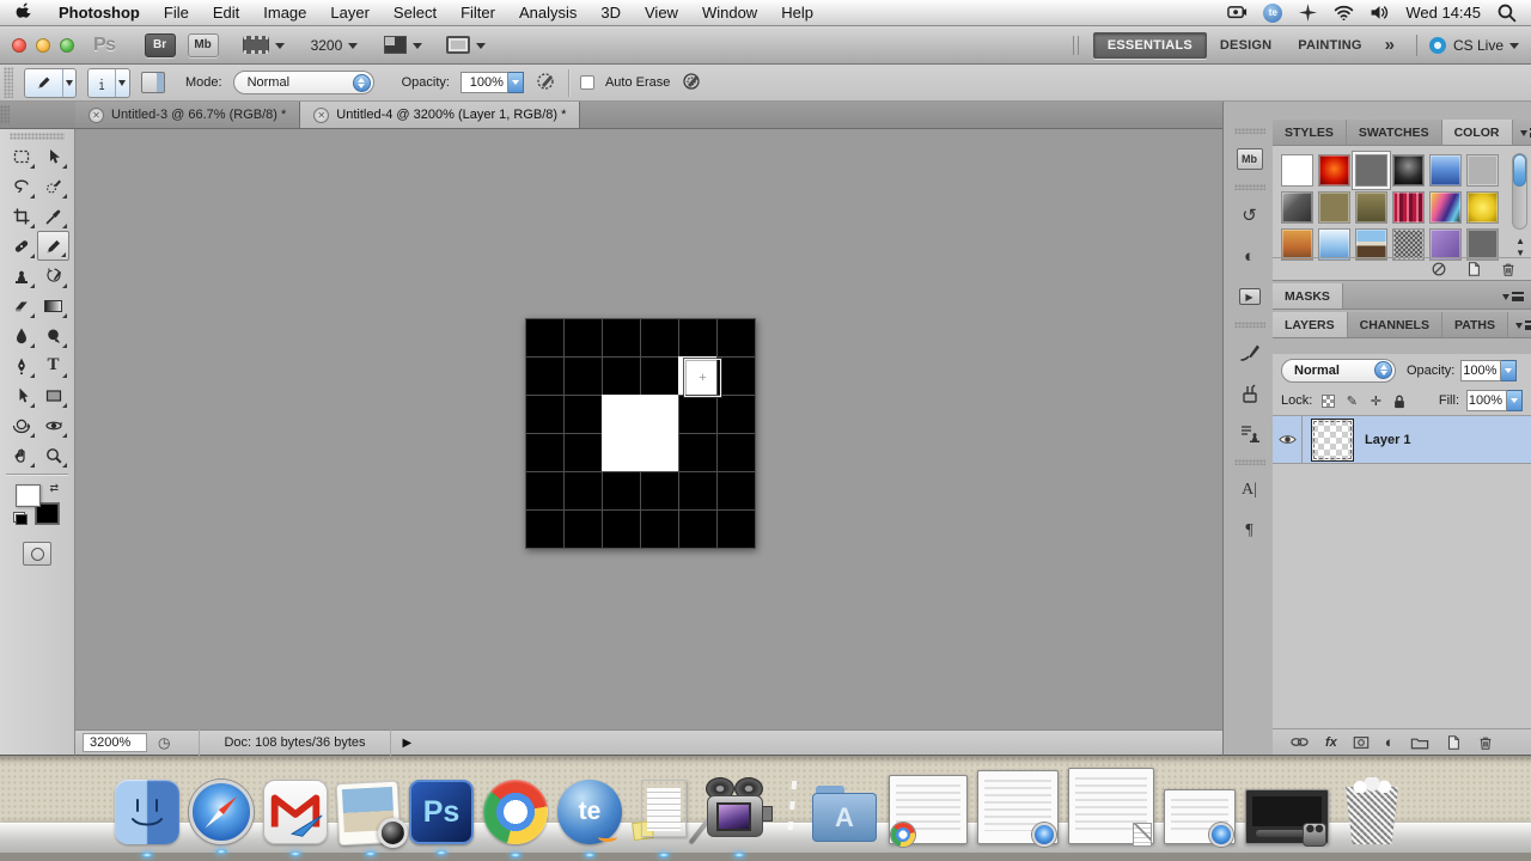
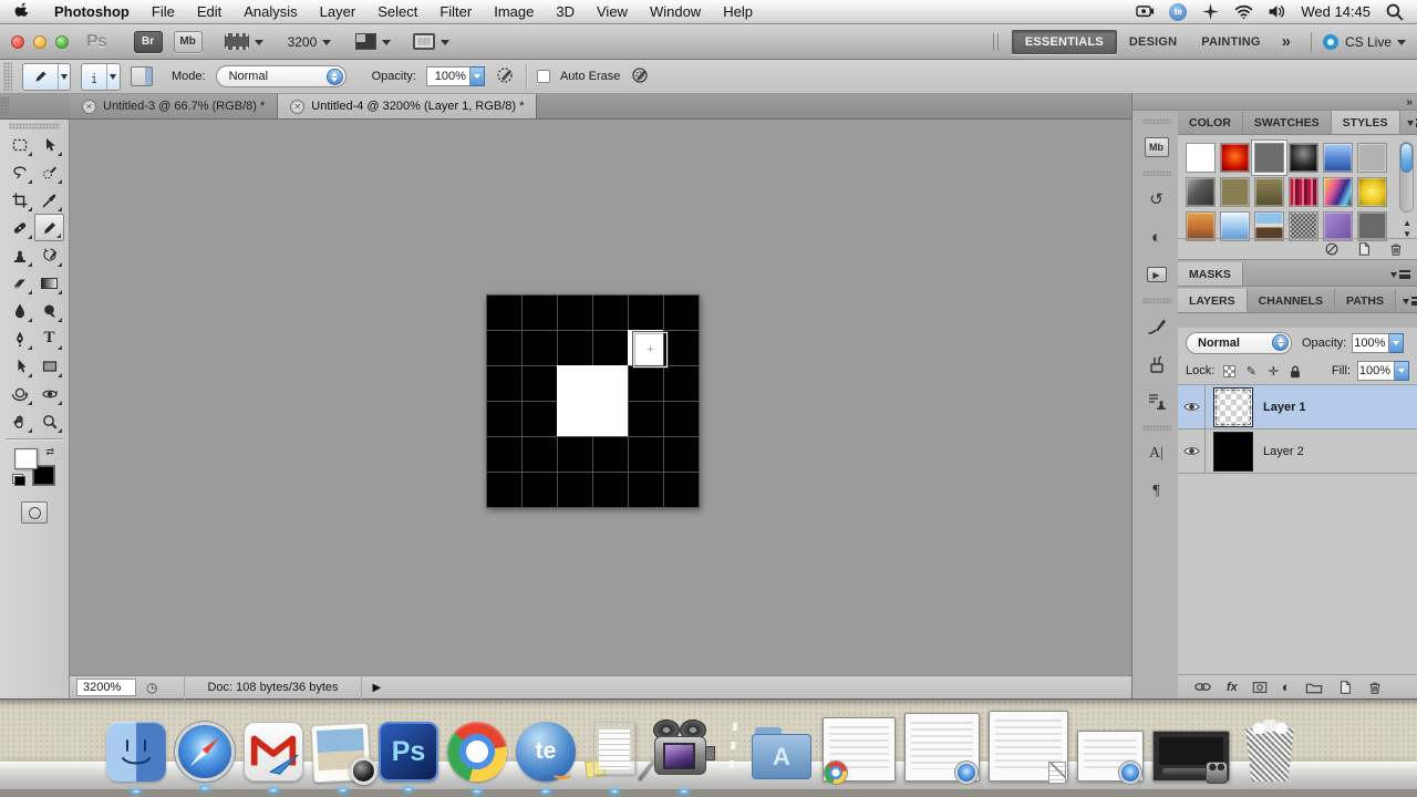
  Photoshop
  File
  Edit
- Image
+ Analysis
  Layer
  Select
  Filter
- Analysis
+ Image
  3D
  View
  Window
  Help
  te
  Wed 14:45
  Ps
  Br
  Mb
  3200
  ESSENTIALS
  DESIGN
  PAINTING
  »
  CS Live
  ·
  1
  Mode:
  Normal
  Opacity:
  100%
  Auto Erase
  ✕
  Untitled-3 @ 66.7% (RGB/8) *
  ✕
  Untitled-4 @ 3200% (Layer 1, RGB/8) *
  T
  ⇄
  +
  3200%
  ◷
  Doc: 108 bytes/36 bytes
  ▶
+ ››
  Mb
  ↺
  ◐
  ▶
  A|
  ¶
- STYLES
+ COLOR
  SWATCHES
- COLOR
+ STYLES
  ▲
  ▼
  MASKS
  LAYERS
  CHANNELS
  PATHS
  Normal
  Opacity:
  100%
  Lock:
  ✎
  ✛
  Fill:
  100%
  Layer 1
+ Layer 2
  fx
  ◐
  Ps
  te
  A
